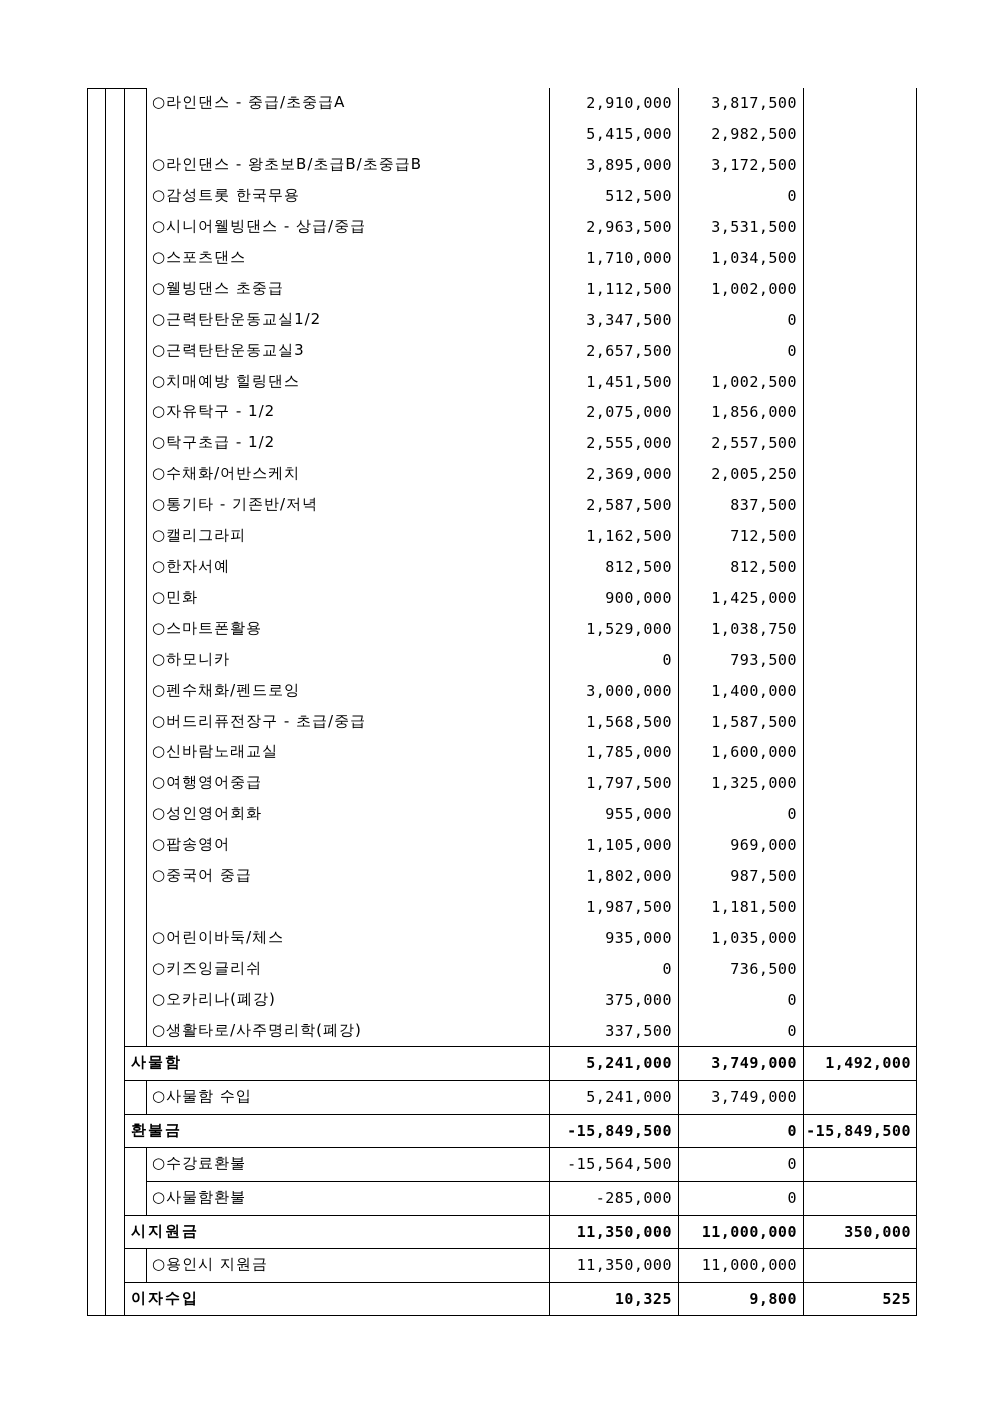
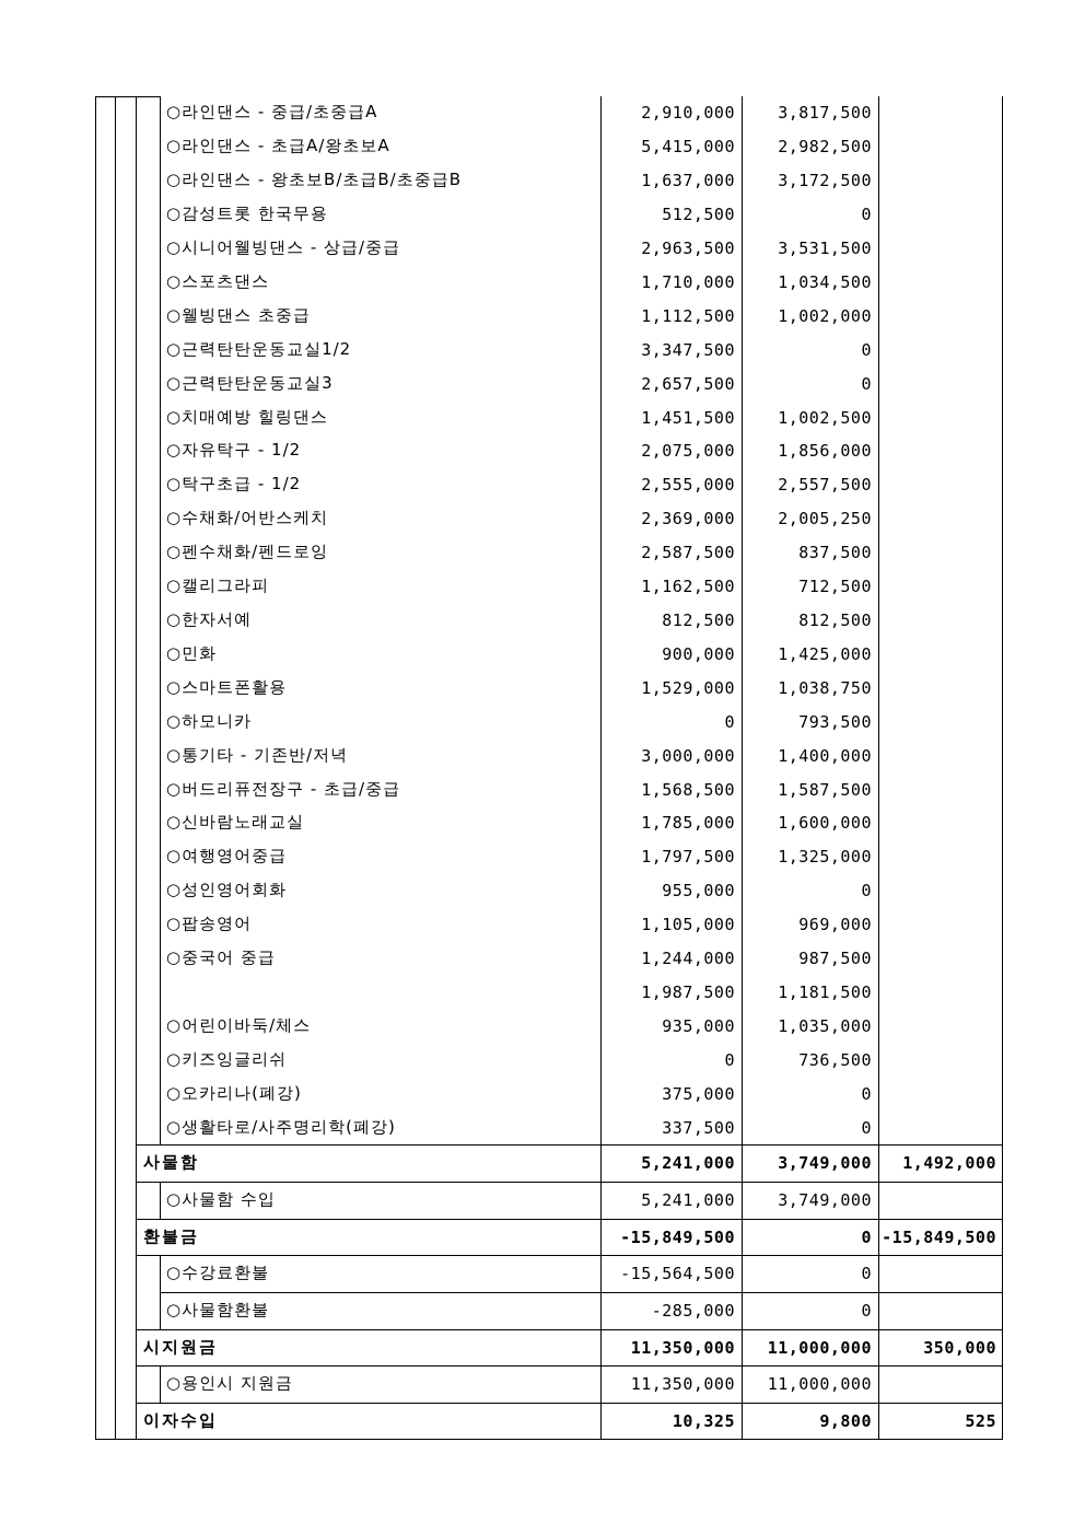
  ○라인댄스 - 중급/초중급A
  2,910,000
  3,817,500
+ ○라인댄스 - 초급A/왕초보A
  5,415,000
  2,982,500
  ○라인댄스 - 왕초보B/초급B/초중급B
- 3,895,000
+ 1,637,000
  3,172,500
  ○감성트롯 한국무용
  512,500
  0
  ○시니어웰빙댄스 - 상급/중급
  2,963,500
  3,531,500
  ○스포츠댄스
  1,710,000
  1,034,500
  ○웰빙댄스 초중급
  1,112,500
  1,002,000
  ○근력탄탄운동교실1/2
  3,347,500
  0
  ○근력탄탄운동교실3
  2,657,500
  0
  ○치매예방 힐링댄스
  1,451,500
  1,002,500
  ○자유탁구 - 1/2
  2,075,000
  1,856,000
  ○탁구초급 - 1/2
  2,555,000
  2,557,500
  ○수채화/어반스케치
  2,369,000
  2,005,250
- ○통기타 - 기존반/저녁
+ ○펜수채화/펜드로잉
  2,587,500
  837,500
  ○캘리그라피
  1,162,500
  712,500
  ○한자서예
  812,500
  812,500
  ○민화
  900,000
  1,425,000
  ○스마트폰활용
  1,529,000
  1,038,750
  ○하모니카
  0
  793,500
- ○펜수채화/펜드로잉
+ ○통기타 - 기존반/저녁
  3,000,000
  1,400,000
  ○버드리퓨전장구 - 초급/중급
  1,568,500
  1,587,500
  ○신바람노래교실
  1,785,000
  1,600,000
  ○여행영어중급
  1,797,500
  1,325,000
  ○성인영어회화
  955,000
  0
  ○팝송영어
  1,105,000
  969,000
  ○중국어 중급
- 1,802,000
+ 1,244,000
  987,500
  1,987,500
  1,181,500
  ○어린이바둑/체스
  935,000
  1,035,000
  ○키즈잉글리쉬
  0
  736,500
  ○오카리나(폐강)
  375,000
  0
  ○생활타로/사주명리학(폐강)
  337,500
  0
  사물함
  5,241,000
  3,749,000
  1,492,000
  ○사물함 수입
  5,241,000
  3,749,000
  환불금
  -15,849,500
  0
  -15,849,500
  ○수강료환불
  -15,564,500
  0
  ○사물함환불
  -285,000
  0
  시지원금
  11,350,000
  11,000,000
  350,000
  ○용인시 지원금
  11,350,000
  11,000,000
  이자수입
  10,325
  9,800
  525
